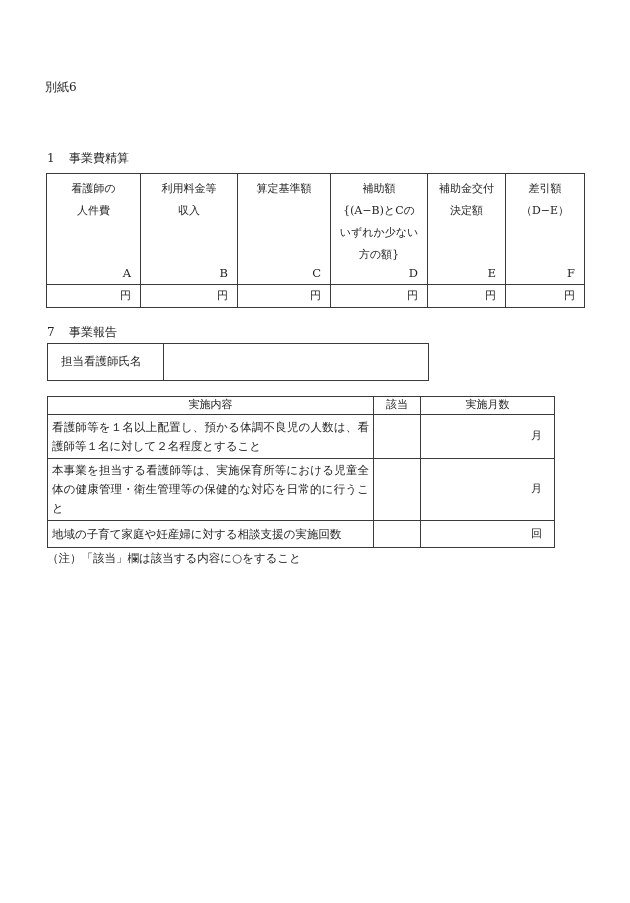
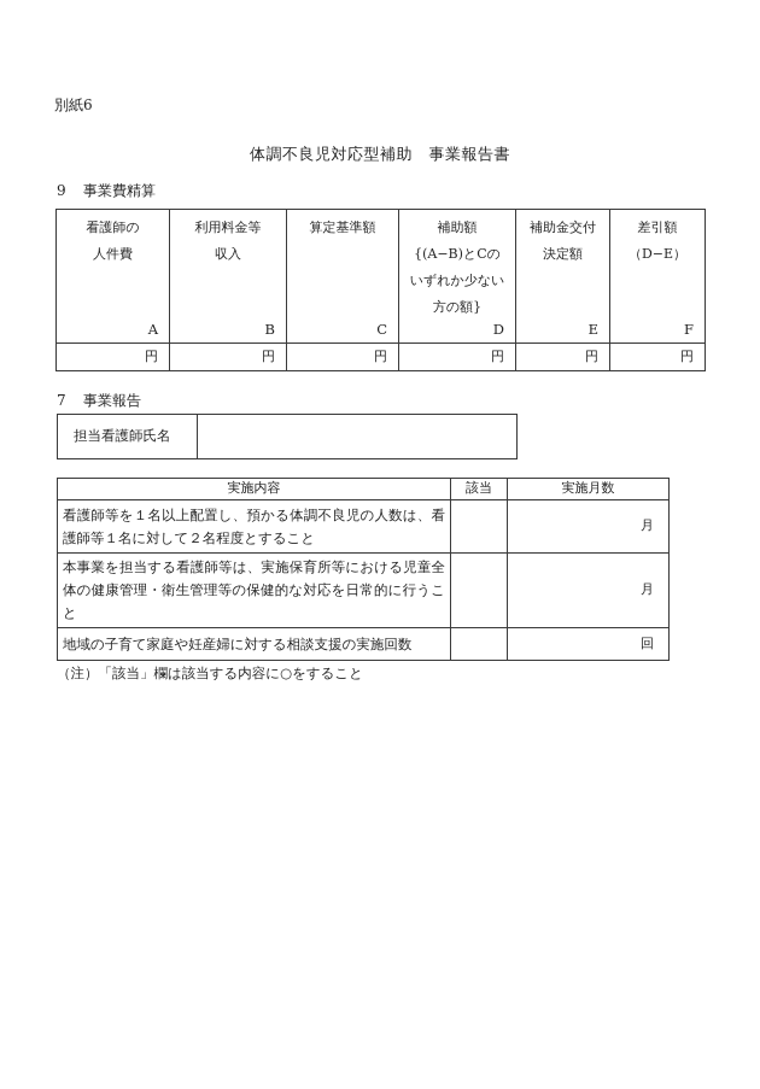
  別紙6
+ 体調不良児対応型補助 事業報告書
- 1 事業費精算
+ 9 事業費精算
  看護師の 人件費 A	利用料金等 収入 B	算定基準額 C	補助額 {(A−B)とCの いずれか少ない 方の額} D	補助金交付 決定額 E	差引額 （D−E） F
  円	円	円	円	円	円
  7 事業報告
  担当看護師氏名
  実施内容	該当	実施月数
  看護師等を１名以上配置し、預かる体調不良児の人数は、看護師等１名に対して２名程度とすること		月
  本事業を担当する看護師等は、実施保育所等における児童全体の健康管理・衛生管理等の保健的な対応を日常的に行うこと		月
  地域の子育て家庭や妊産婦に対する相談支援の実施回数		回
  （注）「該当」欄は該当する内容に○をすること
